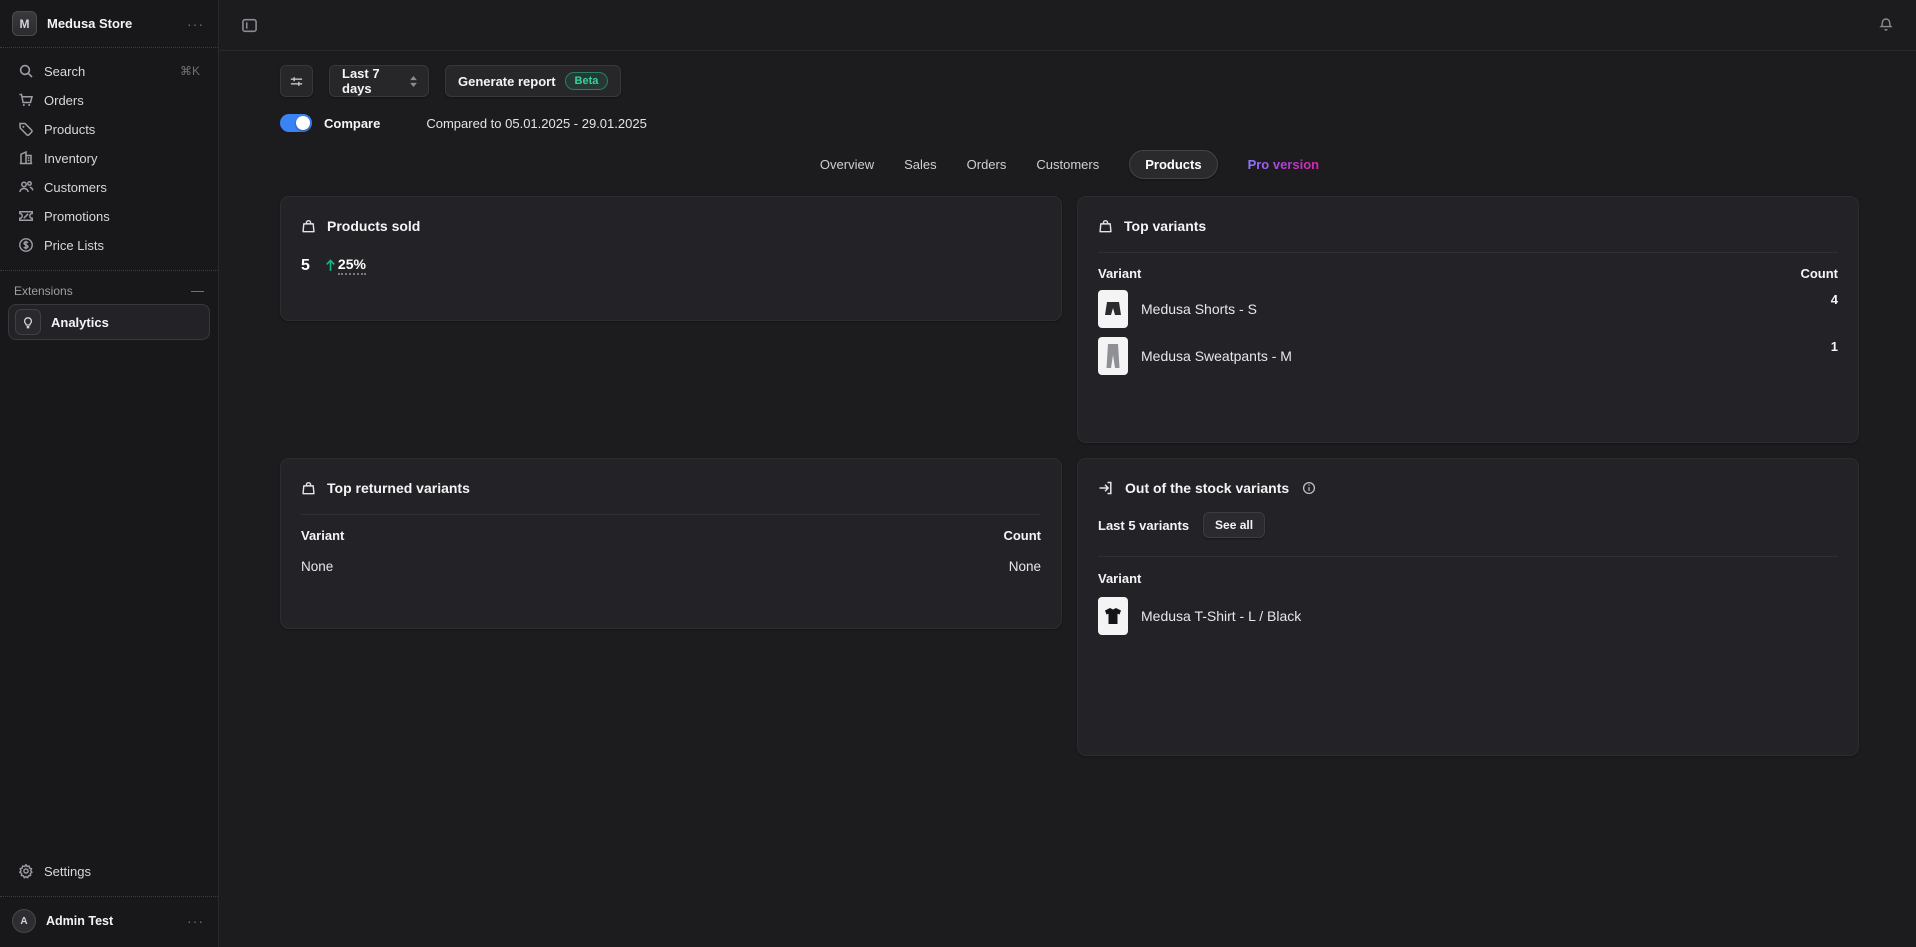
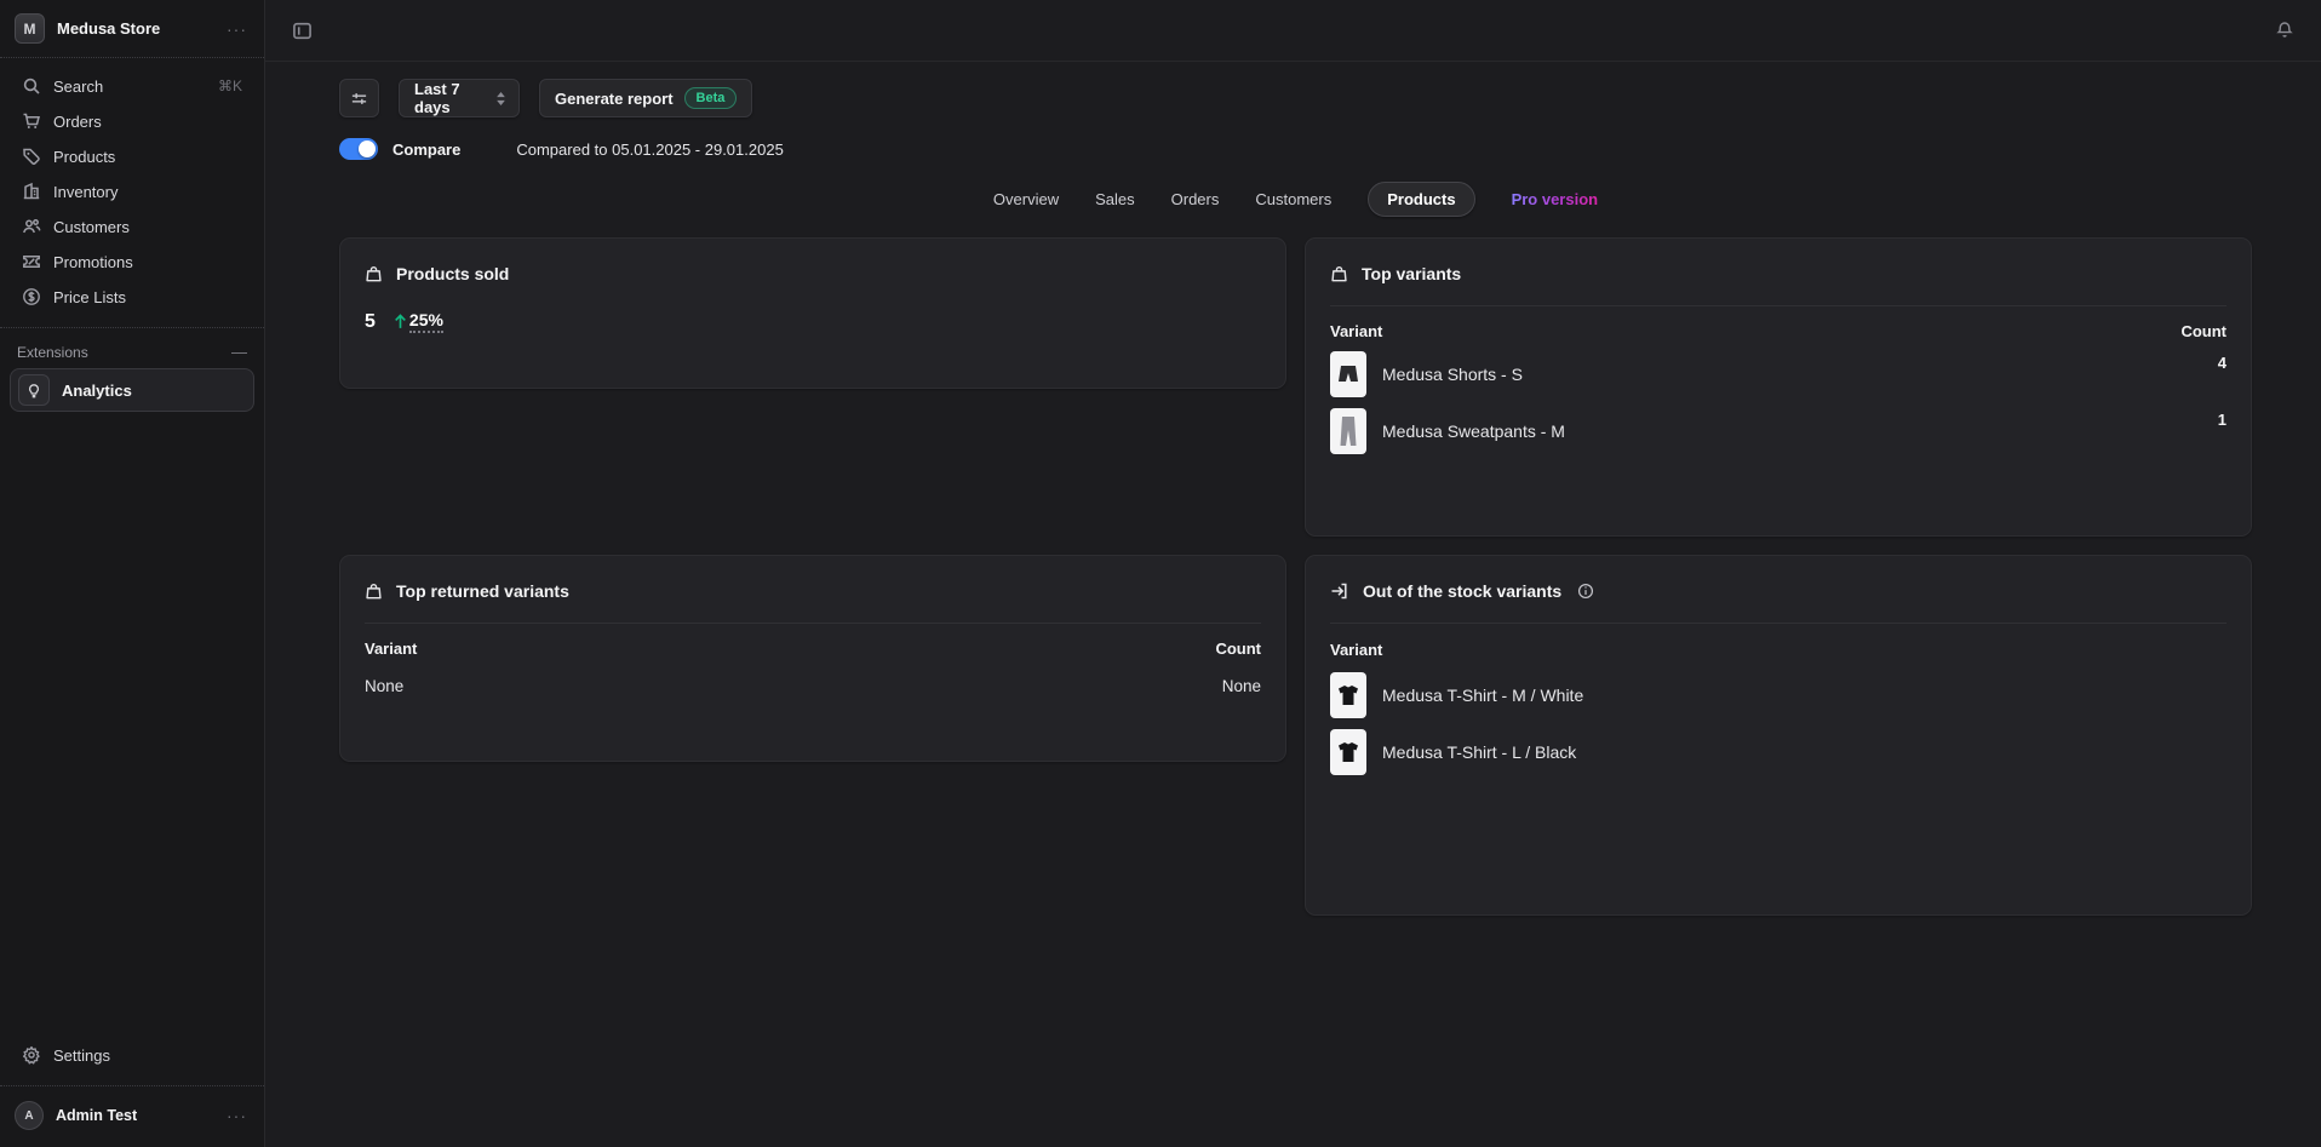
  M
  Medusa Store
  ···
  Search
  ⌘K
  Orders
  Products
  Inventory
  Customers
  Promotions
  Price Lists
  Extensions
  —
  Analytics
  Settings
  A
  Admin Test
  ···
  Last 7 days
  Generate report
  Beta
  Compare
  Compared to 05.01.2025 - 29.01.2025
  Overview
  Sales
  Orders
  Customers
  Products
  Pro version
  Products sold
  5
  25%
  Top variants
  Variant
  Count
  Medusa Shorts - S
  4
  Medusa Sweatpants - M
  1
  Top returned variants
  Variant
  Count
  None
  None
  Out of the stock variants
- Last 5 variants
- See all
  Variant
+ Medusa T-Shirt - M / White
  Medusa T-Shirt - L / Black
